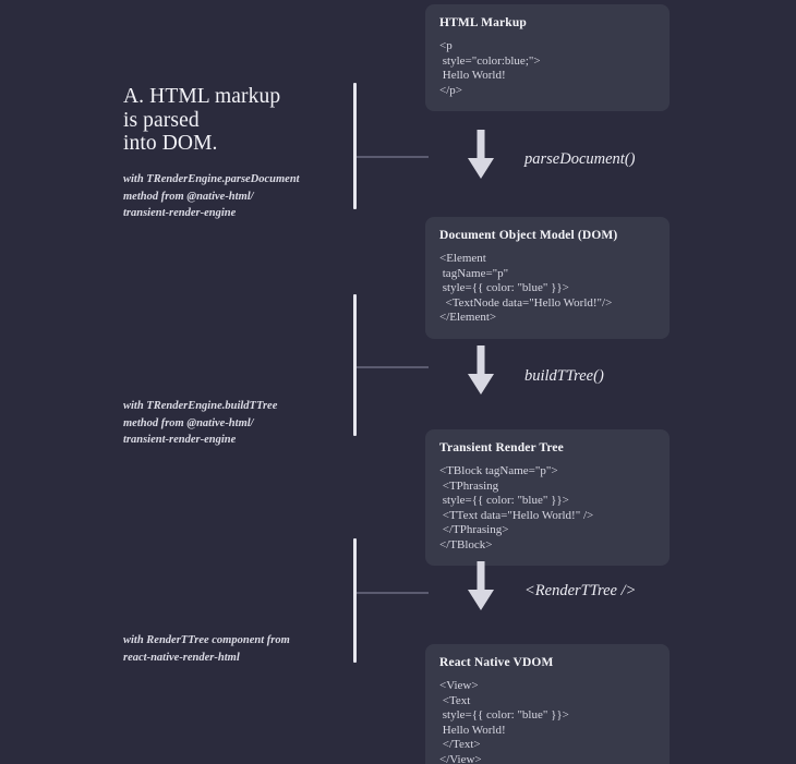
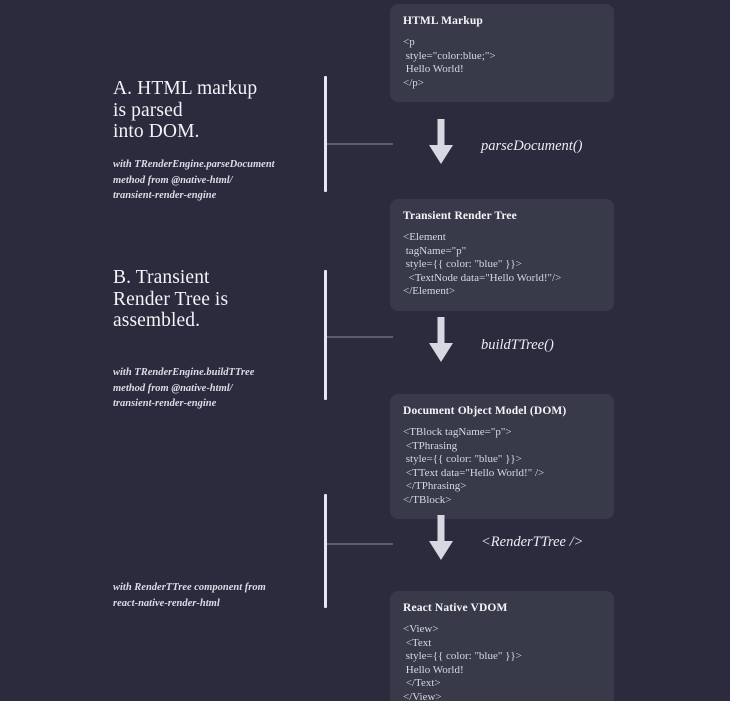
  A. HTML markup
  is parsed
  into DOM.
  with TRenderEngine.parseDocument
  method from @native-html/
  transient-render-engine
+ B. Transient
+ Render Tree is
+ assembled.
  with TRenderEngine.buildTTree
  method from @native-html/
  transient-render-engine
  with RenderTTree component from
  react-native-render-html
  HTML Markup
  <p
  style="color:blue;">
  Hello World!
  </p>
  parseDocument()
- Document Object Model (DOM)
+ Transient Render Tree
  <Element
  tagName="p"
  style={{ color: "blue" }}>
  <TextNode data="Hello World!"/>
  </Element>
  buildTTree()
- Transient Render Tree
+ Document Object Model (DOM)
  <TBlock tagName="p">
  <TPhrasing
  style={{ color: "blue" }}>
  <TText data="Hello World!" />
  </TPhrasing>
  </TBlock>
  <RenderTTree />
  React Native VDOM
  <View>
  <Text
  style={{ color: "blue" }}>
  Hello World!
  </Text>
  </View>
